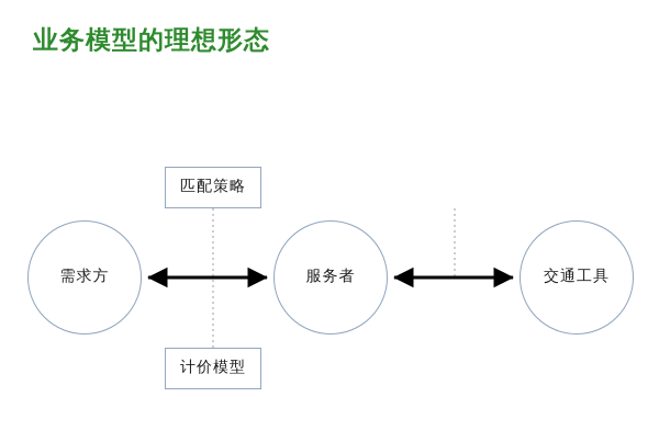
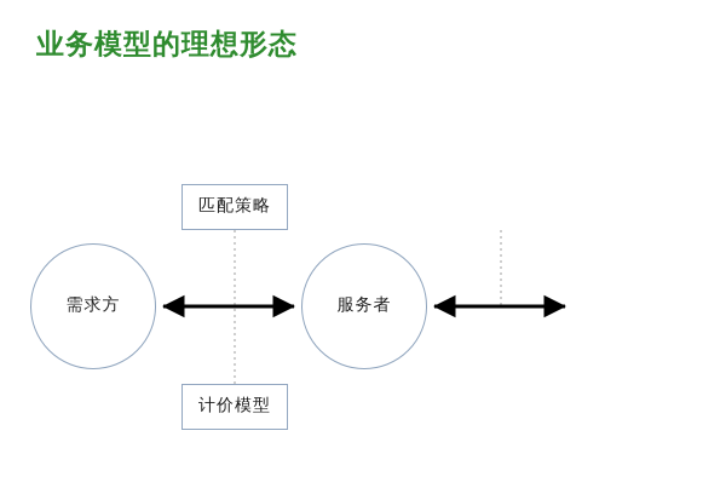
  业务模型的理想形态
  需求方
  服务者
- 交通工具
  匹配策略
  计价模型
